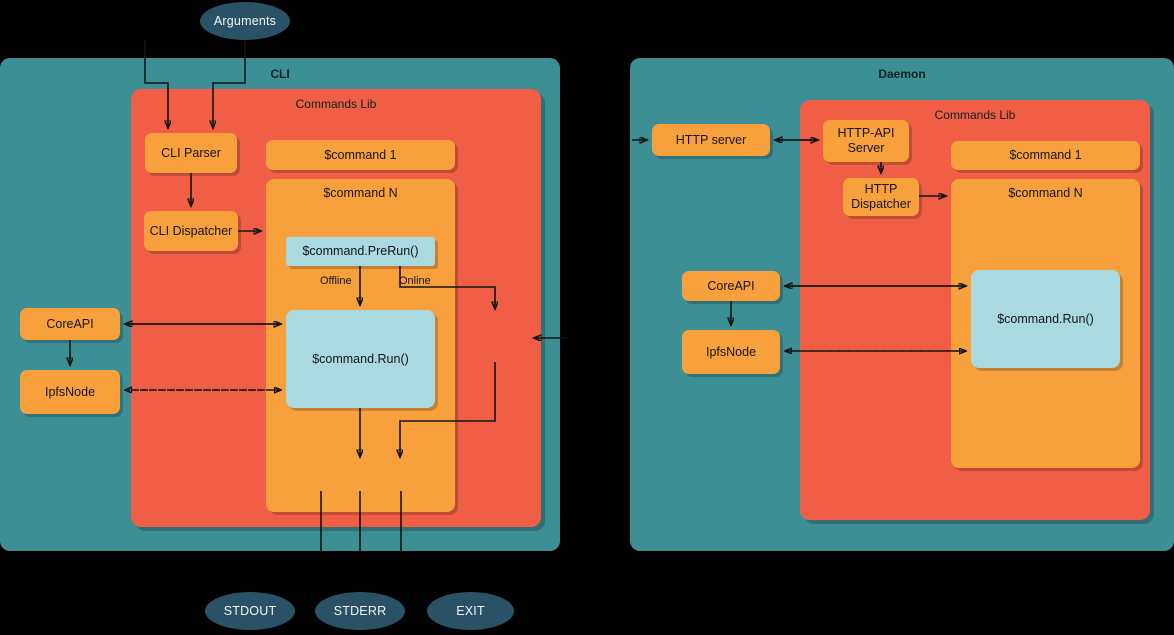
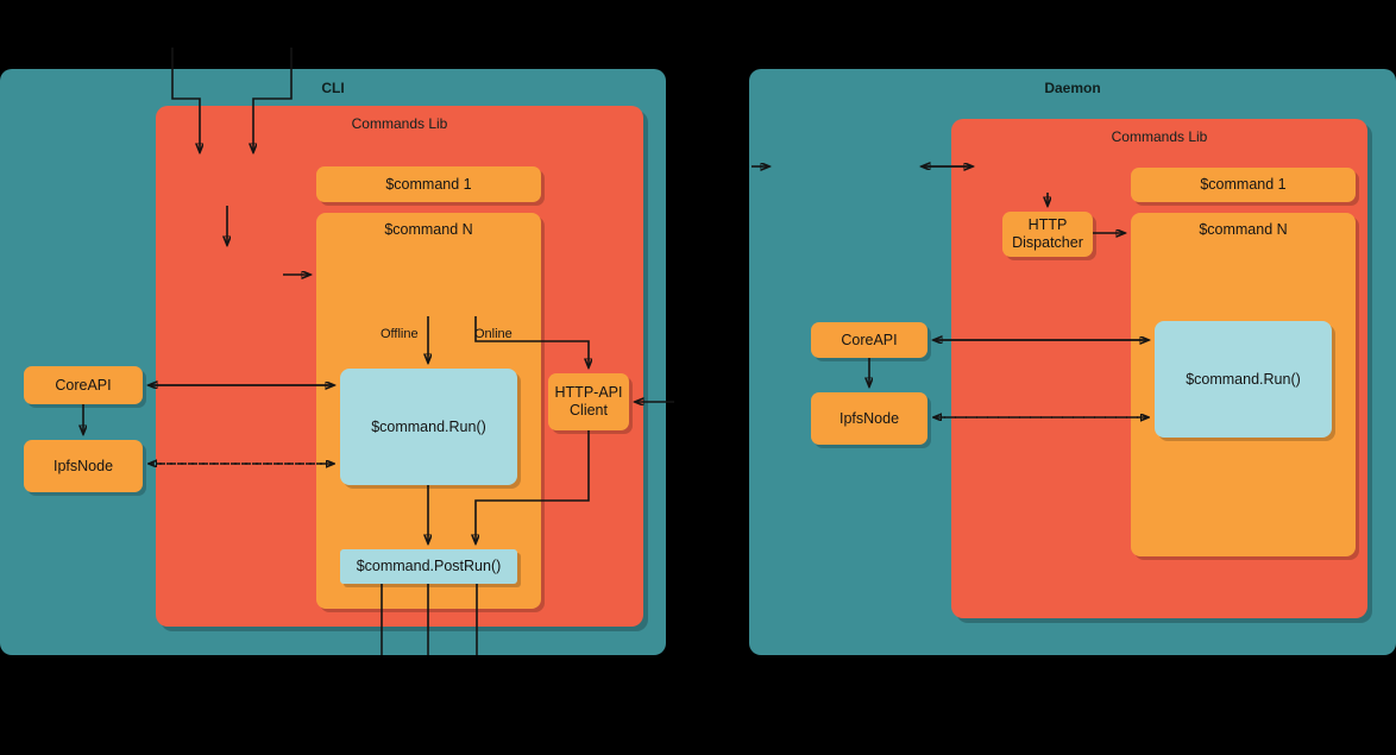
- Arguments
  CLI
  Commands Lib
  $command N
- CLI Parser
- CLI Dispatcher
  CoreAPI
  IpfsNode
+ HTTP-API Client
  $command 1
- $command.PreRun()
  $command.Run()
+ $command.PostRun()
  Offline
  Online
  Daemon
  Commands Lib
  $command N
- HTTP server
- HTTP-API Server
  HTTP Dispatcher
  CoreAPI
  IpfsNode
  $command 1
  $command.Run()
- STDOUT
- STDERR
- EXIT
